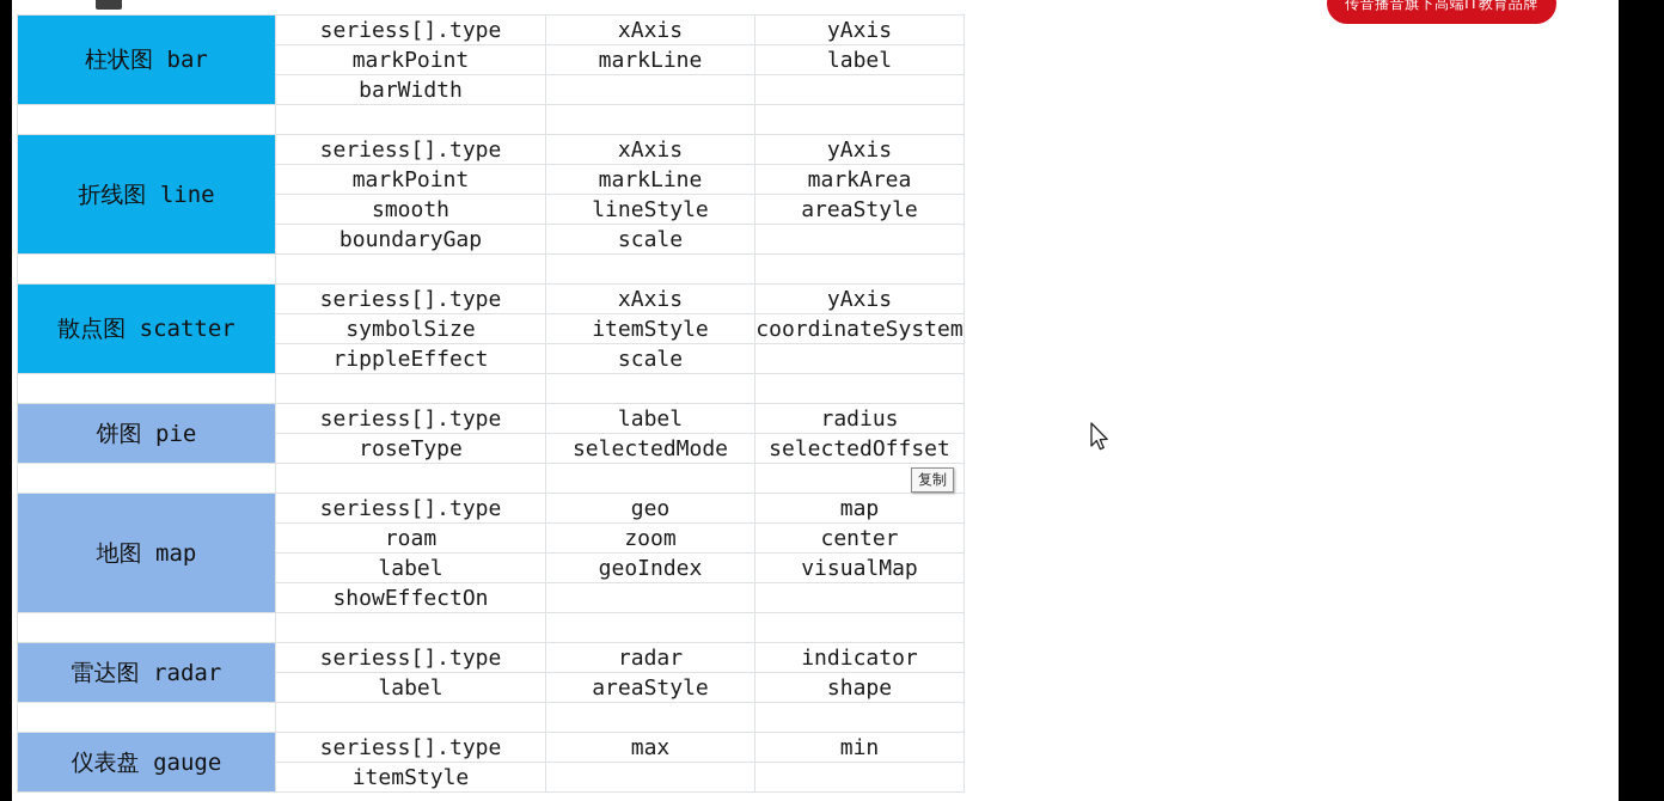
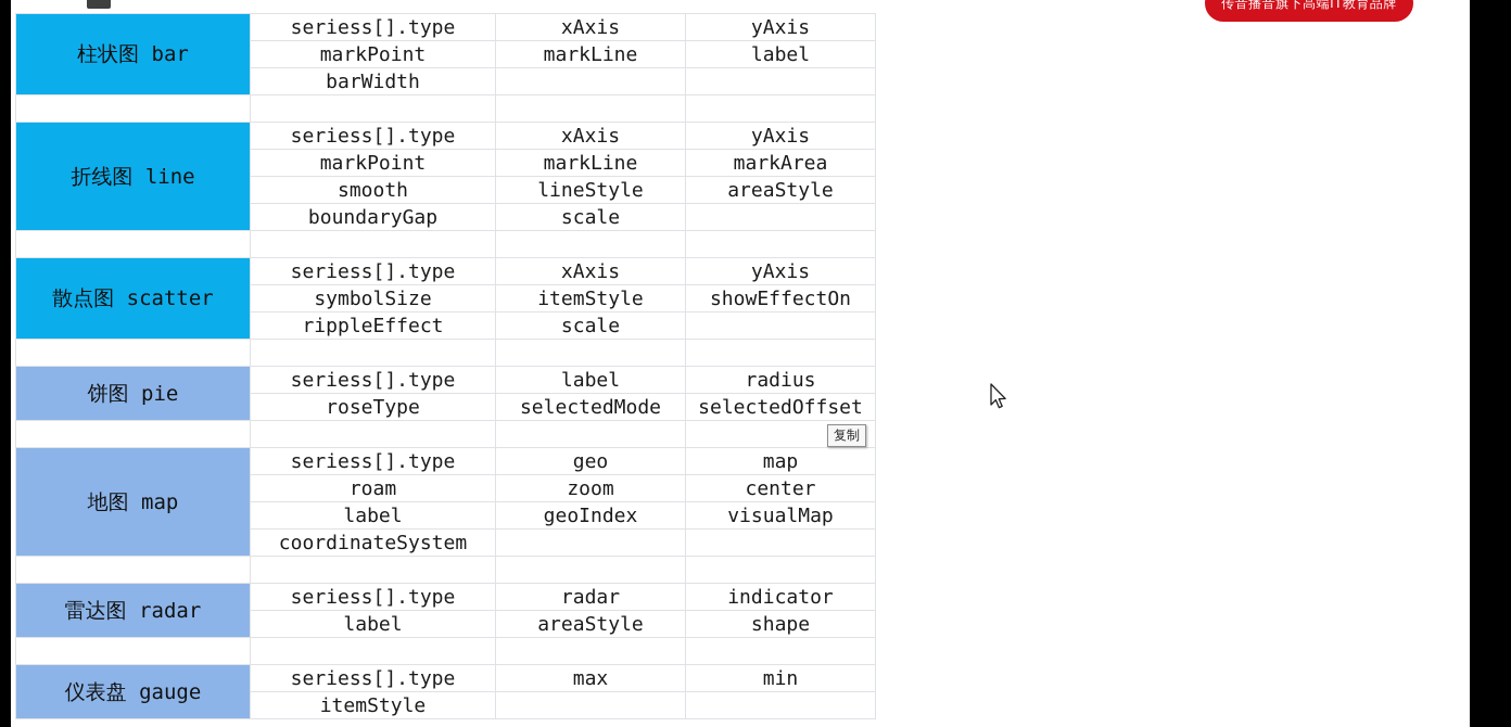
  传音播音旗下高端IT教育品牌
  柱状图 bar	seriess[].type	xAxis	yAxis
  markPoint	markLine	label
  barWidth
  折线图 line	seriess[].type	xAxis	yAxis
  markPoint	markLine	markArea
  smooth	lineStyle	areaStyle
  boundaryGap	scale
  散点图 scatter	seriess[].type	xAxis	yAxis
- symbolSize	itemStyle	coordinateSystem
+ symbolSize	itemStyle	showEffectOn
  rippleEffect	scale
  饼图 pie	seriess[].type	label	radius
  roseType	selectedMode	selectedOffset
  地图 map	seriess[].type	geo	map
  roam	zoom	center
  label	geoIndex	visualMap
- showEffectOn
+ coordinateSystem
  雷达图 radar	seriess[].type	radar	indicator
  label	areaStyle	shape
  仪表盘 gauge	seriess[].type	max	min
  itemStyle
  复制
